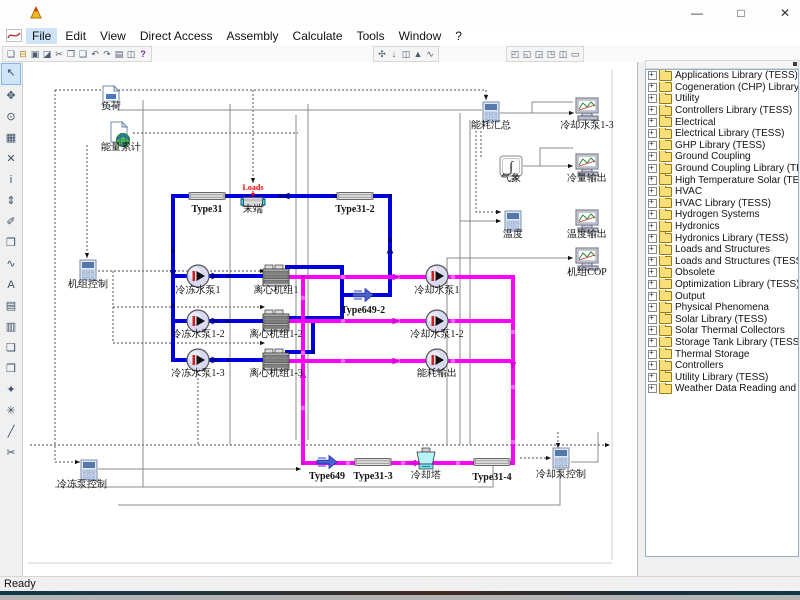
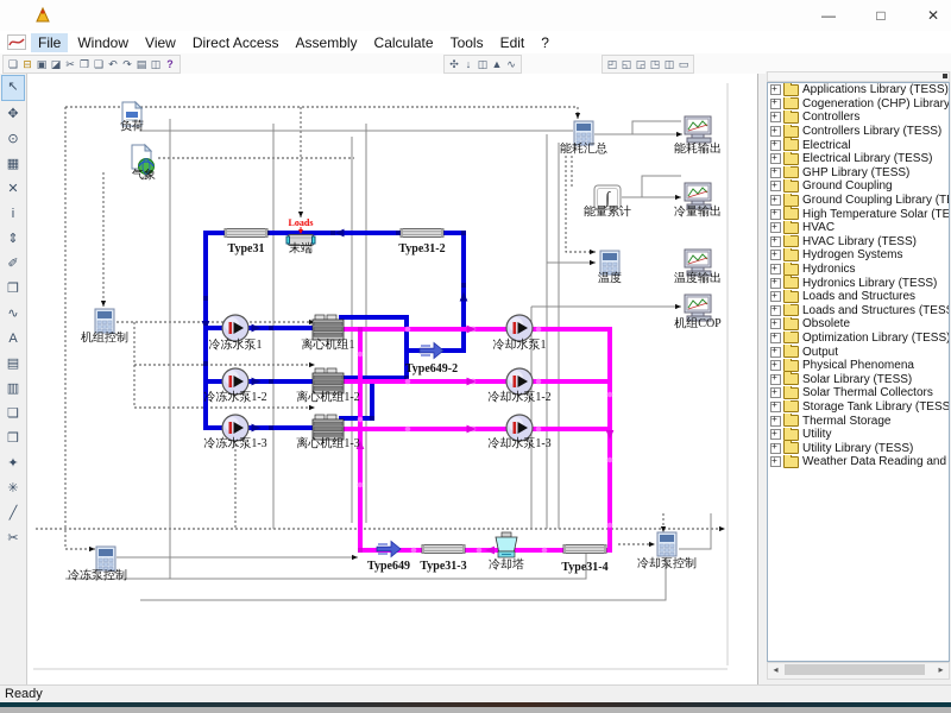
  —
  □
  ✕
  File
- Edit
+ Window
  View
  Direct Access
  Assembly
  Calculate
  Tools
- Window
+ Edit
  ?
  ❏
  ⊟
  ▣
  ◪
  ✂
  ❐
  ❑
  ↶
  ↷
  ▤
  ◫
  ?
  ✣
  ↓
  ◫
  ▲
  ∿
  ◰
  ◱
  ◲
  ◳
  ◫
  ▭
  ↖
  ✥
  ⊙
  ▦
  ✕
  i
  ⇕
  ✐
  ❐
  ∿
  A
  ▤
  ▥
  ❏
  ❒
  ✦
  ✳
  ╱
  ✂
  负荷
- 能量累计
+ 气象
  Type31
  Loads
  末端
  Type31-2
  能耗汇总
- 冷却水泵1-3
+ 能耗输出
  ∫
- 气象
+ 能量累计
  冷量输出
  温度
  温度输出
  机组COP
  机组控制
  冷冻水泵1
  离心机组1
  Type649-2
  冷却水泵1
  冷冻水泵1-2
  离心机组1-2
  冷却水泵1-2
  冷冻水泵1-3
  离心机组1-3
- 能耗输出
+ 冷却水泵1-3
  Type649
  Type31-3
  冷却塔
  Type31-4
  冷却泵控制
  冷冻泵控制
  Applications Library (TESS)
  Cogeneration (CHP) Library
- Utility
+ Controllers
  Controllers Library (TESS)
  Electrical
  Electrical Library (TESS)
  GHP Library (TESS)
  Ground Coupling
  Ground Coupling Library (T
  High Temperature Solar (TE
  HVAC
  HVAC Library (TESS)
  Hydrogen Systems
  Hydronics
  Hydronics Library (TESS)
  Loads and Structures
  Loads and Structures (TES
  Obsolete
  Optimization Library (TESS)
  Output
  Physical Phenomena
  Solar Library (TESS)
  Solar Thermal Collectors
  Storage Tank Library (TESS
  Thermal Storage
- Controllers
+ Utility
  Utility Library (TESS)
  Weather Data Reading and
+ ◂
+ ▸
  Ready
